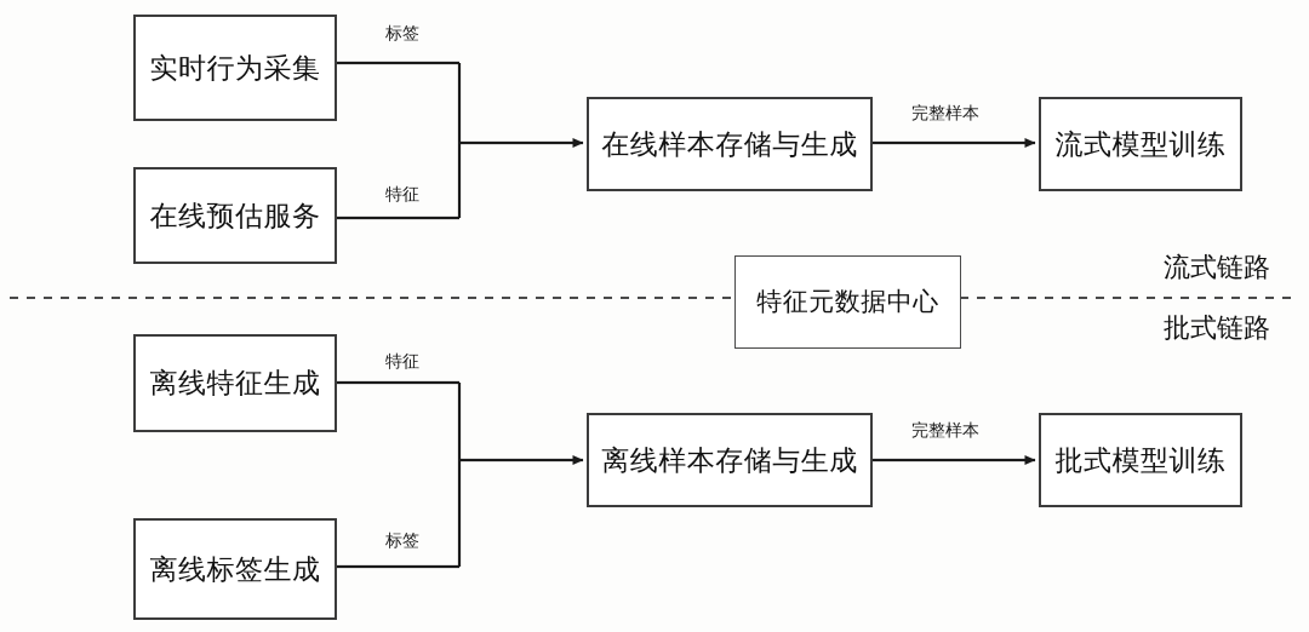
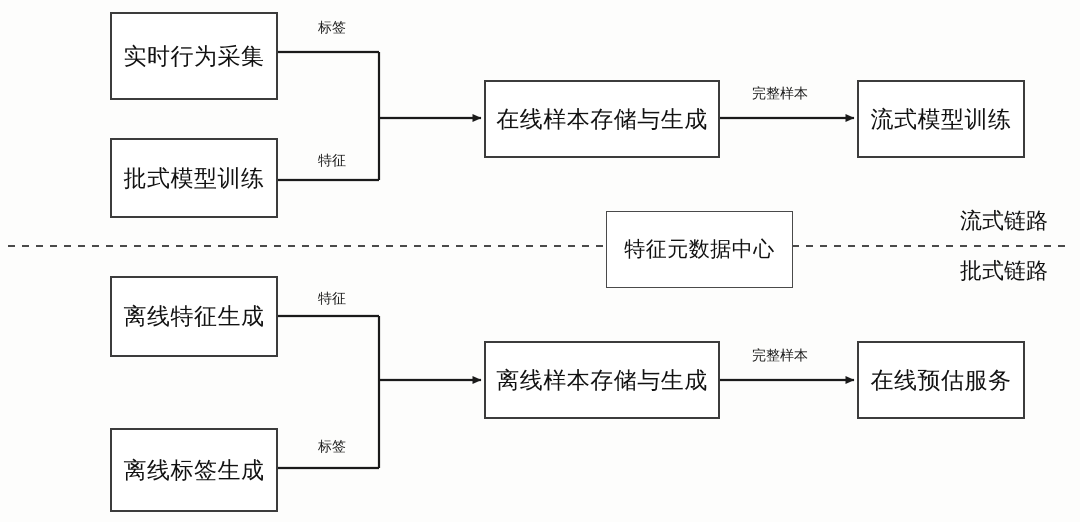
  实时行为采集
- 在线预估服务
+ 批式模型训练
  在线样本存储与生成
  流式模型训练
  特征元数据中心
  离线特征生成
  离线标签生成
  离线样本存储与生成
- 批式模型训练
+ 在线预估服务
  标签
  特征
  完整样本
  特征
  标签
  完整样本
  流式链路
  批式链路
